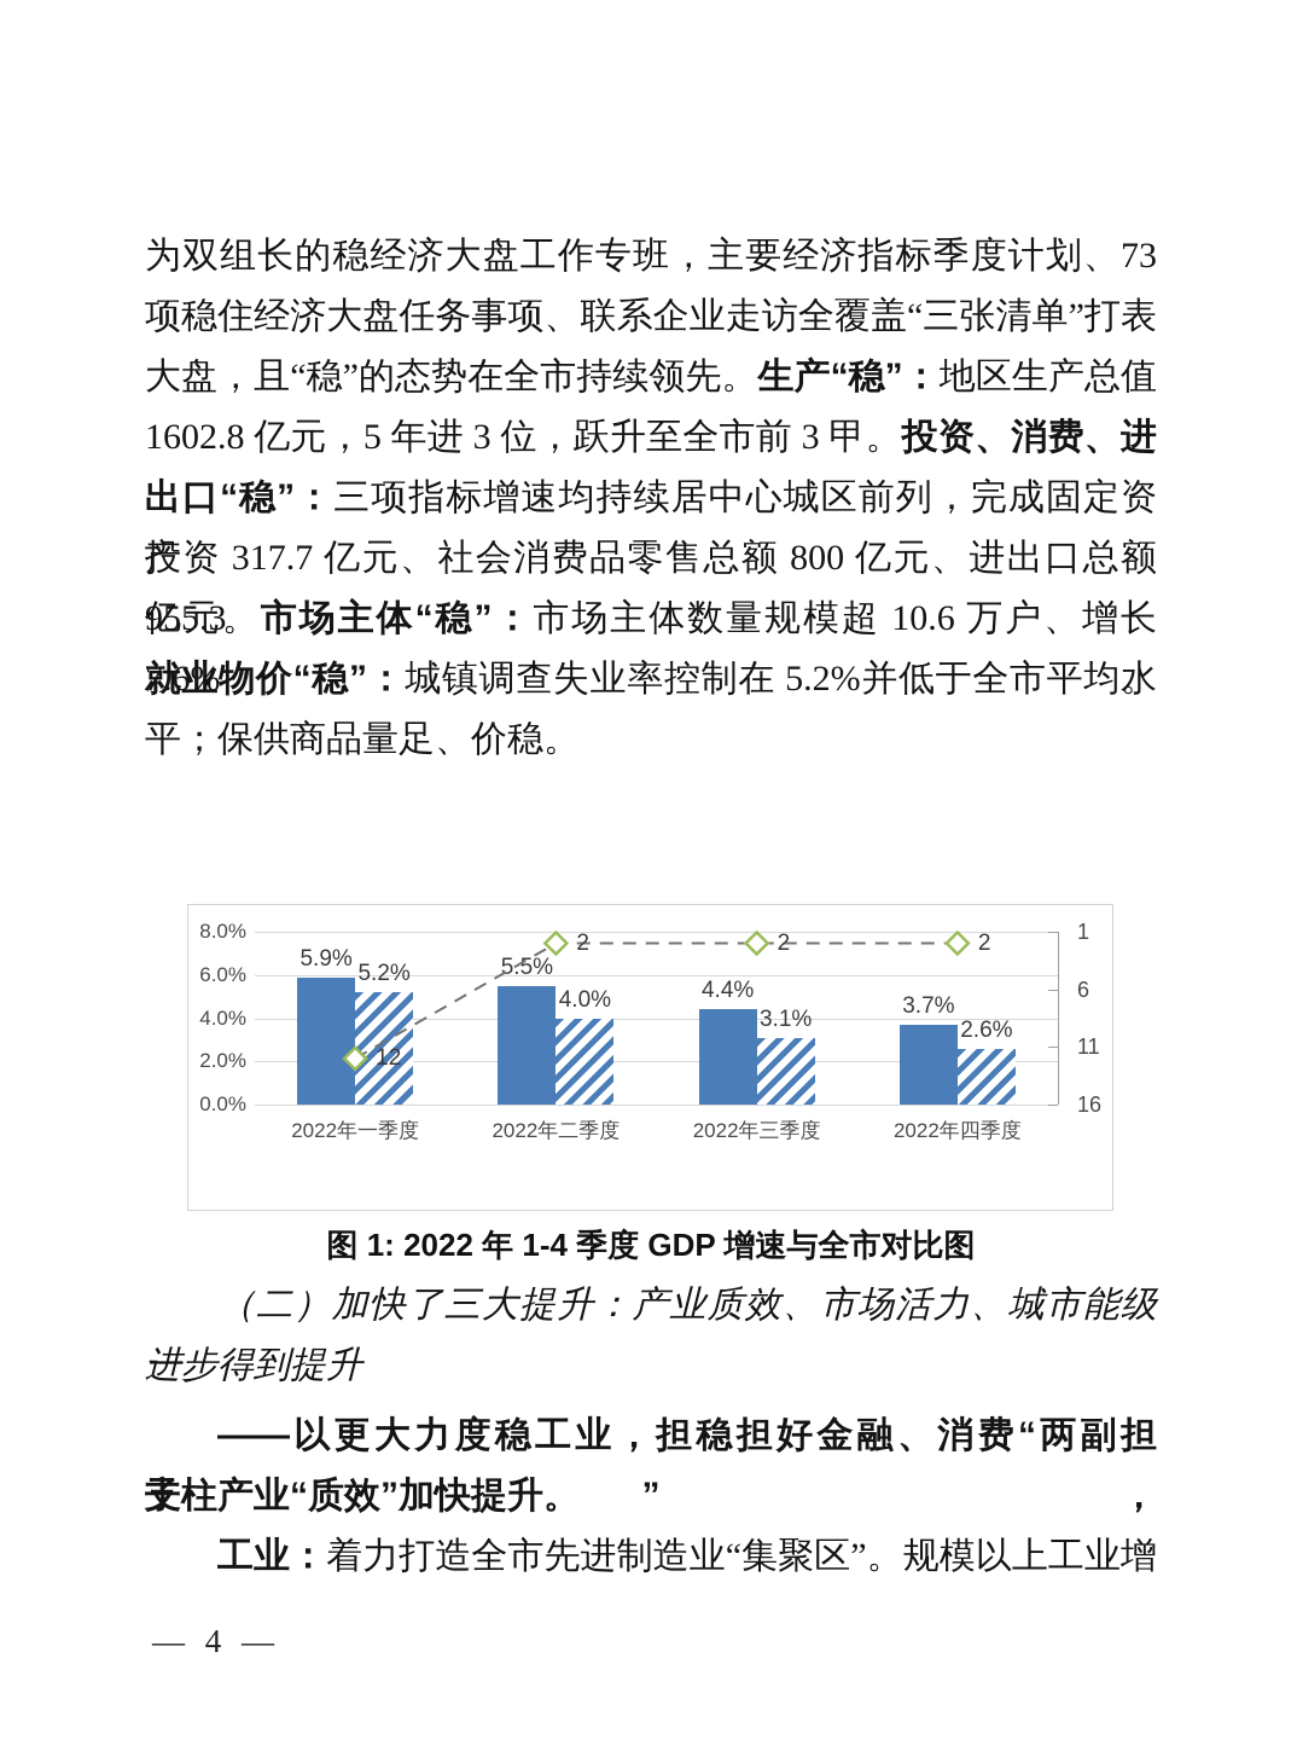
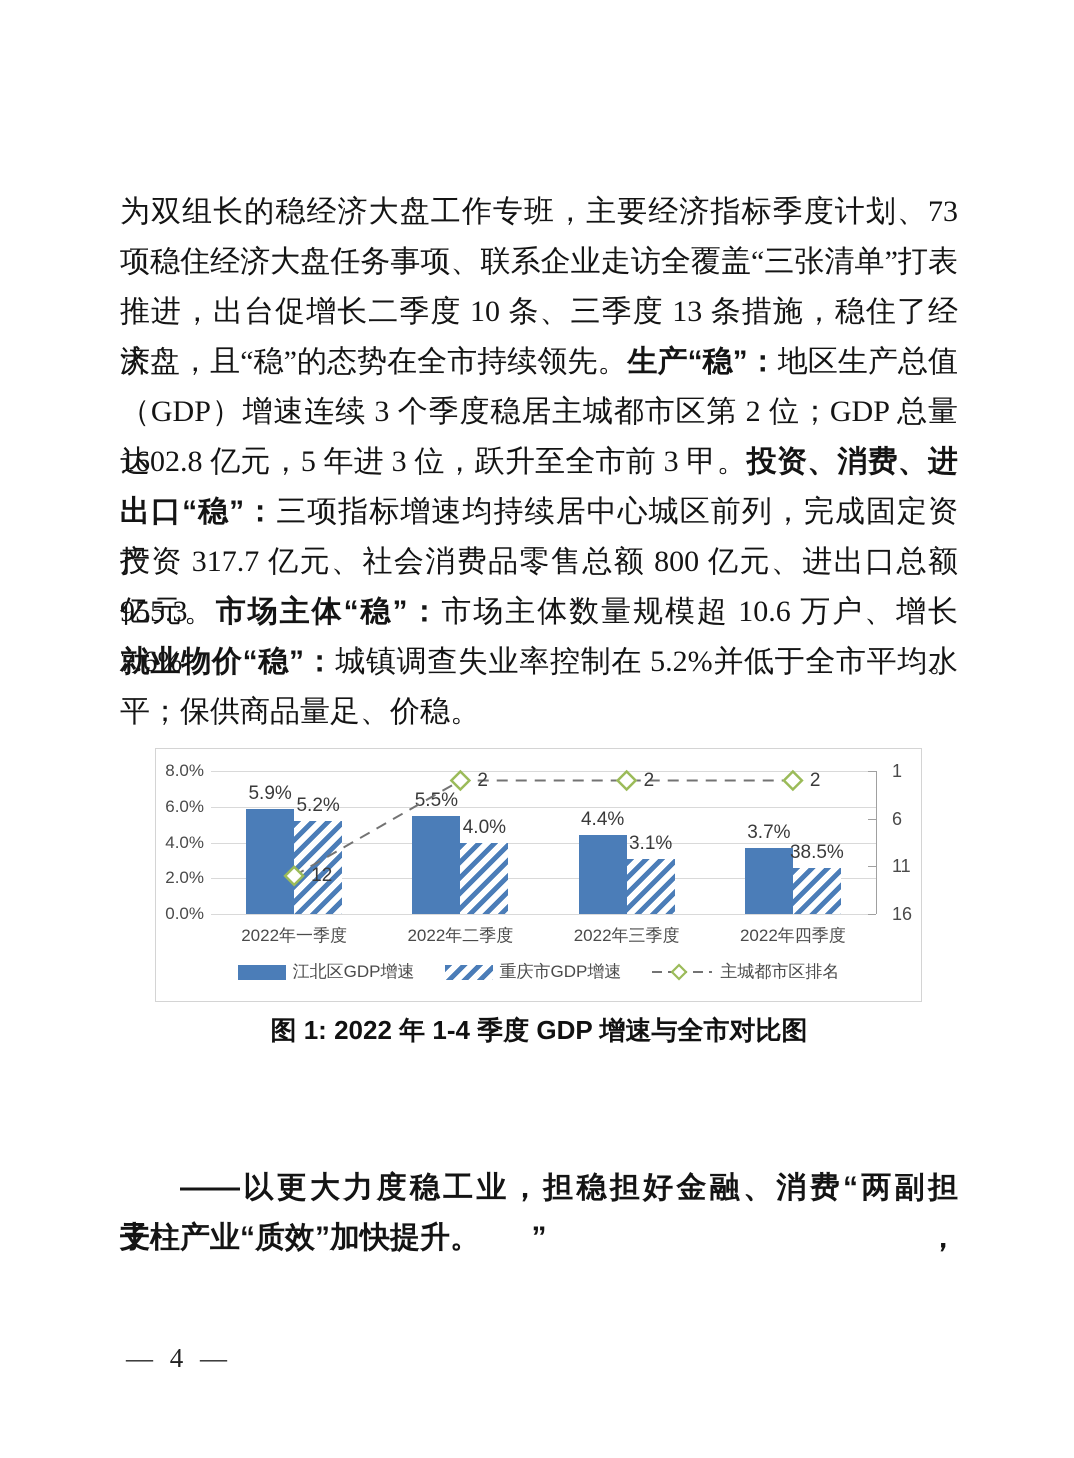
  为双组长的稳经济大盘工作专班，主要经济指标季度计划、73
  项稳住经济大盘任务事项、联系企业走访全覆盖“三张清单”打表
+ 推进，出台促增长二季度 10 条、三季度 13 条措施，稳住了经济
  大盘，且“稳”的态势在全市持续领先。生产“稳”：地区生产总值
+ （GDP）增速连续 3 个季度稳居主城都市区第 2 位；GDP 总量达
  1602.8 亿元，5 年进 3 位，跃升至全市前 3 甲。投资、消费、进
  出口“稳”：三项指标增速均持续居中心城区前列，完成固定资产
  投资 317.7 亿元、社会消费品零售总额 800 亿元、进出口总额 955.3
  亿元。市场主体“稳”：市场主体数量规模超 10.6 万户、增长 7.6%。
  就业物价“稳”：城镇调查失业率控制在 5.2%并低于全市平均水
  平；保供商品量足、价稳。
  8.0%
  6.0%
  4.0%
  2.0%
  0.0%
  1
  6
  11
  16
  5.9%
  55%
  4.4%
  3.7%
  5.2%
  4.0%
  3.1%
- 2.6%
+ 38.5%
  12
  2
  2
  2
  2022年一季度
  2022年二季度
  2022年三季度
  2022年四季度
+ 江北区GDP增速
+ 重庆市GDP增速
+ 主城都市区排名
  图 1: 2022 年 1-4 季度 GDP 增速与全市对比图
- （二）加快了三大提升：产业质效、市场活力、城市能级进
- 一步得到提升
  ——以更大力度稳工业，担稳担好金融、消费“两副担子”，
  支柱产业“质效”加快提升。
- 工业：着力打造全市先进制造业“集聚区”。规模以上工业增
  — 4 —
